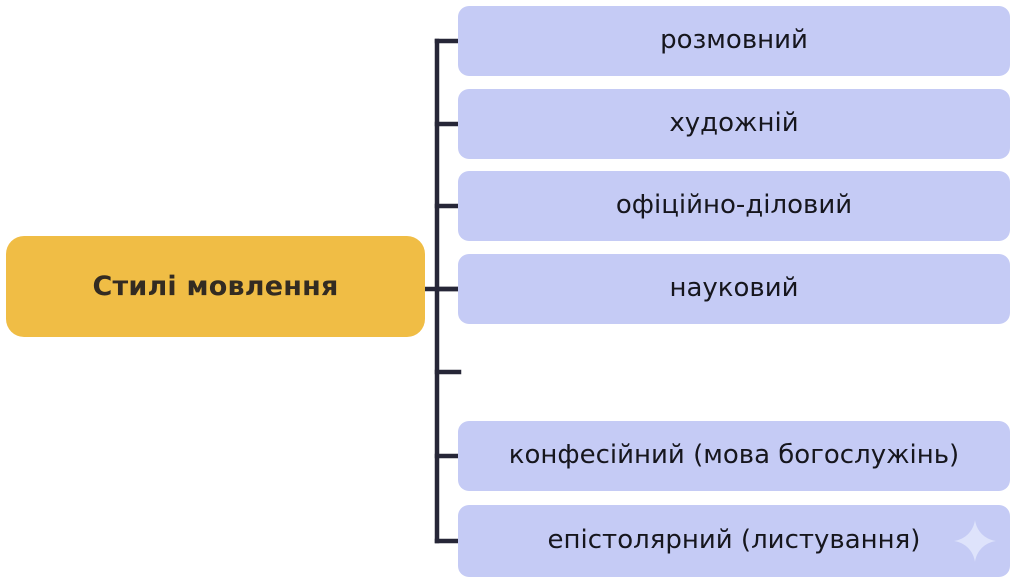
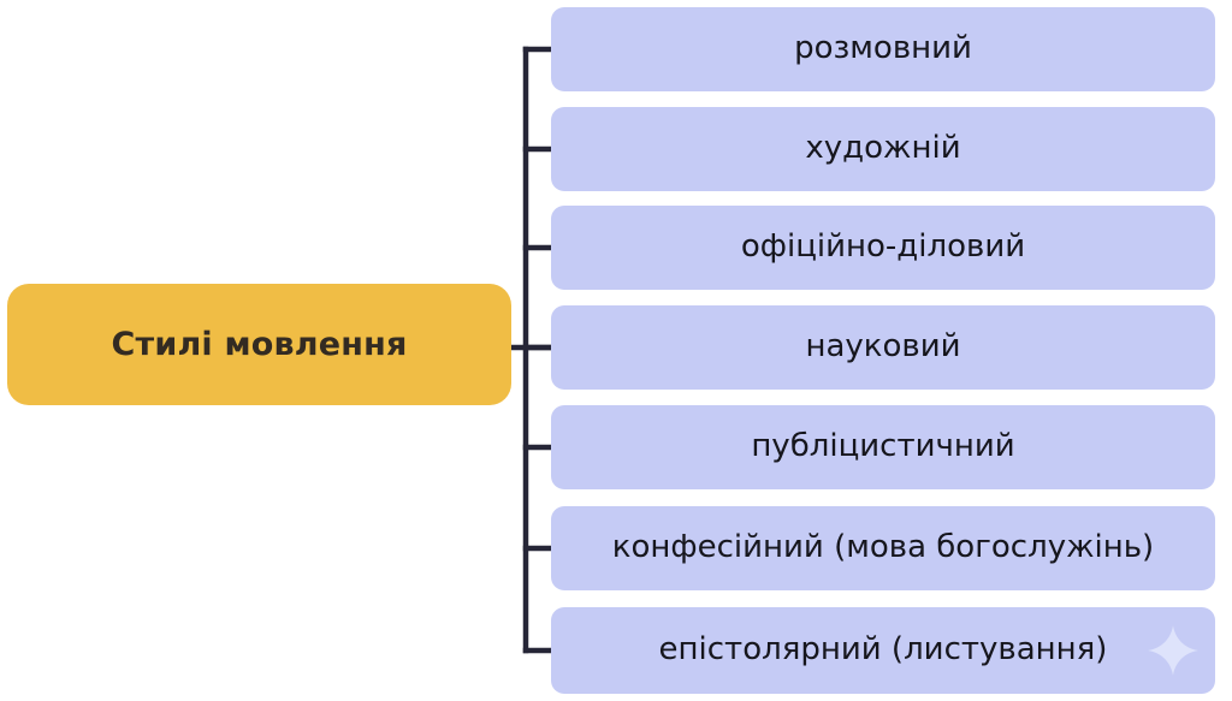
  Стилі мовлення
  розмовний
  художній
  офіційно-діловий
  науковий
+ публіцистичний
  конфесійний (мова богослужінь)
  епістолярний (листування)
